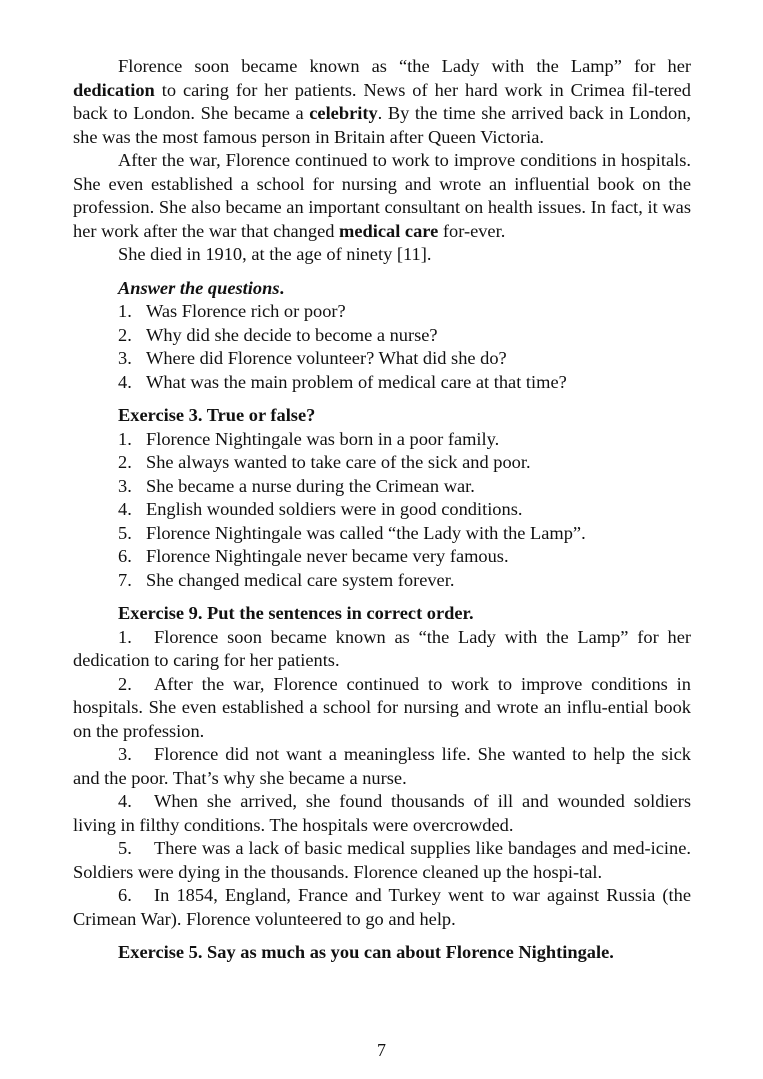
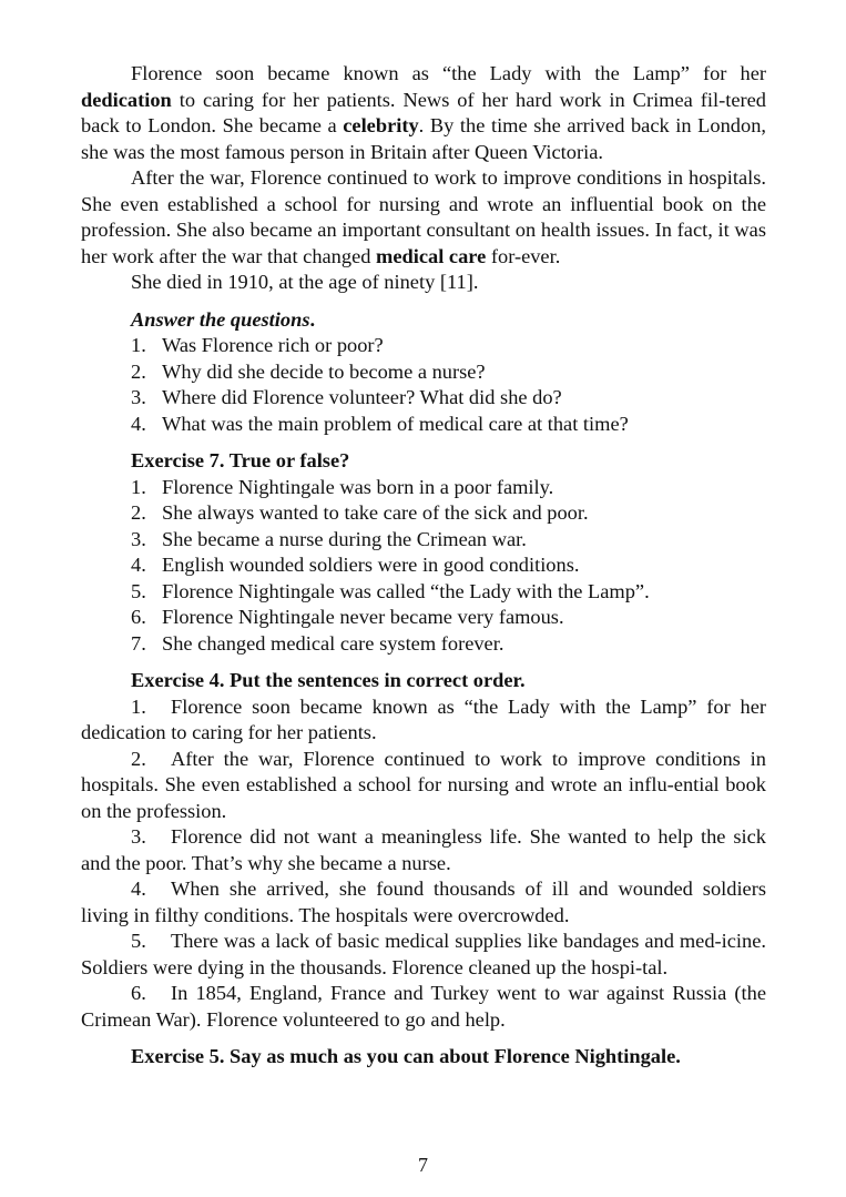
  Florence soon became known as “the Lady with the Lamp” for her dedication to caring for her patients. News of her hard work in Crimea fil-tered back to London. She became a celebrity. By the time she arrived back in London, she was the most famous person in Britain after Queen Victoria.
  After the war, Florence continued to work to improve conditions in hospitals. She even established a school for nursing and wrote an influential book on the profession. She also became an important consultant on health issues. In fact, it was her work after the war that changed medical care for-ever.
  She died in 1910, at the age of ninety [11].
  Answer the questions.
  1. Was Florence rich or poor?
  2. Why did she decide to become a nurse?
  3. Where did Florence volunteer? What did she do?
  4. What was the main problem of medical care at that time?
- Exercise 3. True or false?
+ Exercise 7. True or false?
  1. Florence Nightingale was born in a poor family.
  2. She always wanted to take care of the sick and poor.
  3. She became a nurse during the Crimean war.
  4. English wounded soldiers were in good conditions.
  5. Florence Nightingale was called “the Lady with the Lamp”.
  6. Florence Nightingale never became very famous.
  7. She changed medical care system forever.
- Exercise 9. Put the sentences in correct order.
+ Exercise 4. Put the sentences in correct order.
  1. Florence soon became known as “the Lady with the Lamp” for her dedication to caring for her patients.
  2. After the war, Florence continued to work to improve conditions in hospitals. She even established a school for nursing and wrote an influ-ential book on the profession.
  3. Florence did not want a meaningless life. She wanted to help the sick and the poor. That’s why she became a nurse.
  4. When she arrived, she found thousands of ill and wounded soldiers living in filthy conditions. The hospitals were overcrowded.
  5. There was a lack of basic medical supplies like bandages and med-icine. Soldiers were dying in the thousands. Florence cleaned up the hospi-tal.
  6. In 1854, England, France and Turkey went to war against Russia (the Crimean War). Florence volunteered to go and help.
  Exercise 5. Say as much as you can about Florence Nightingale.
  7
